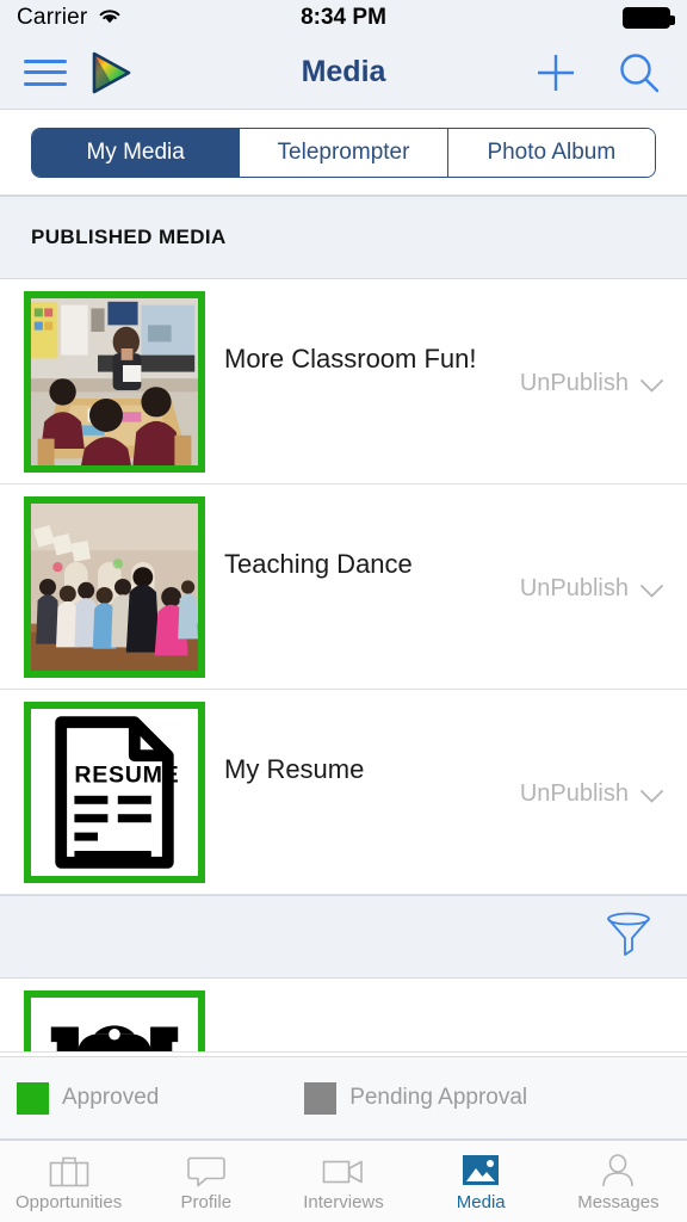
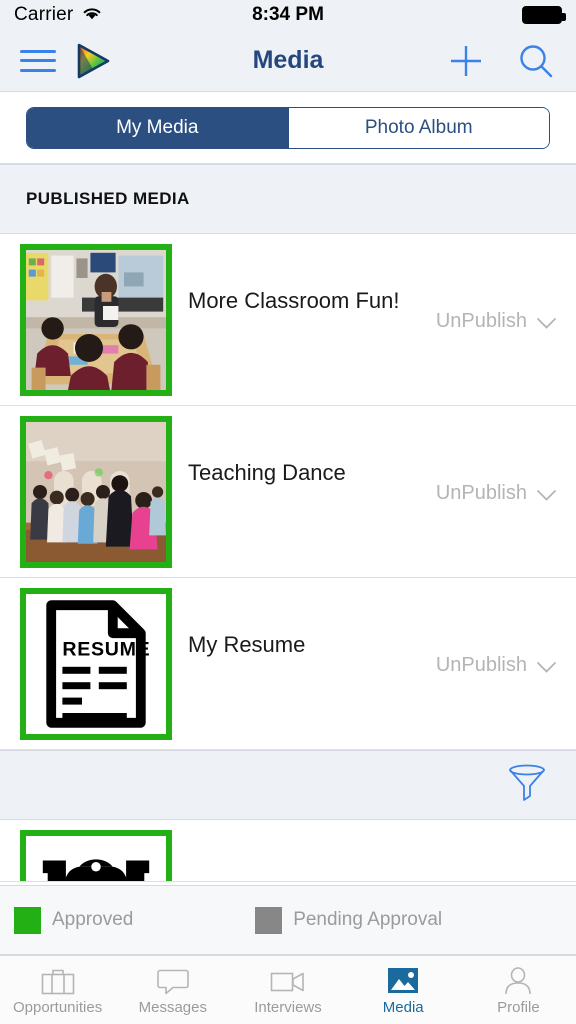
  Carrier
  8:34 PM
  Media
  My Media
- Teleprompter
  Photo Album
  PUBLISHED MEDIA
  More Classroom Fun!
  UnPublish
  Teaching Dance
  UnPublish
  RESUME
  My Resume
  UnPublish
  Approved
  Pending Approval
  Opportunities
- Profile
+ Messages
  Interviews
  Media
- Messages
+ Profile
